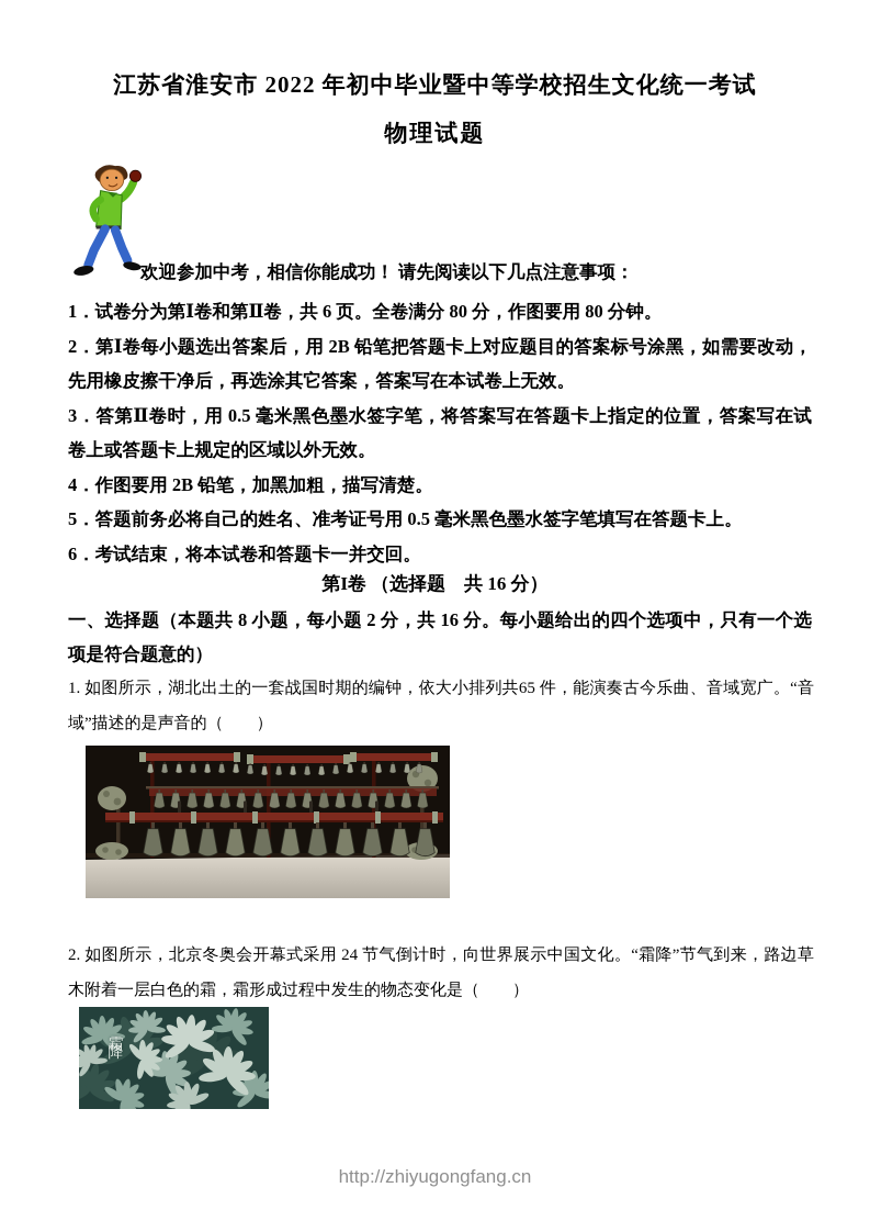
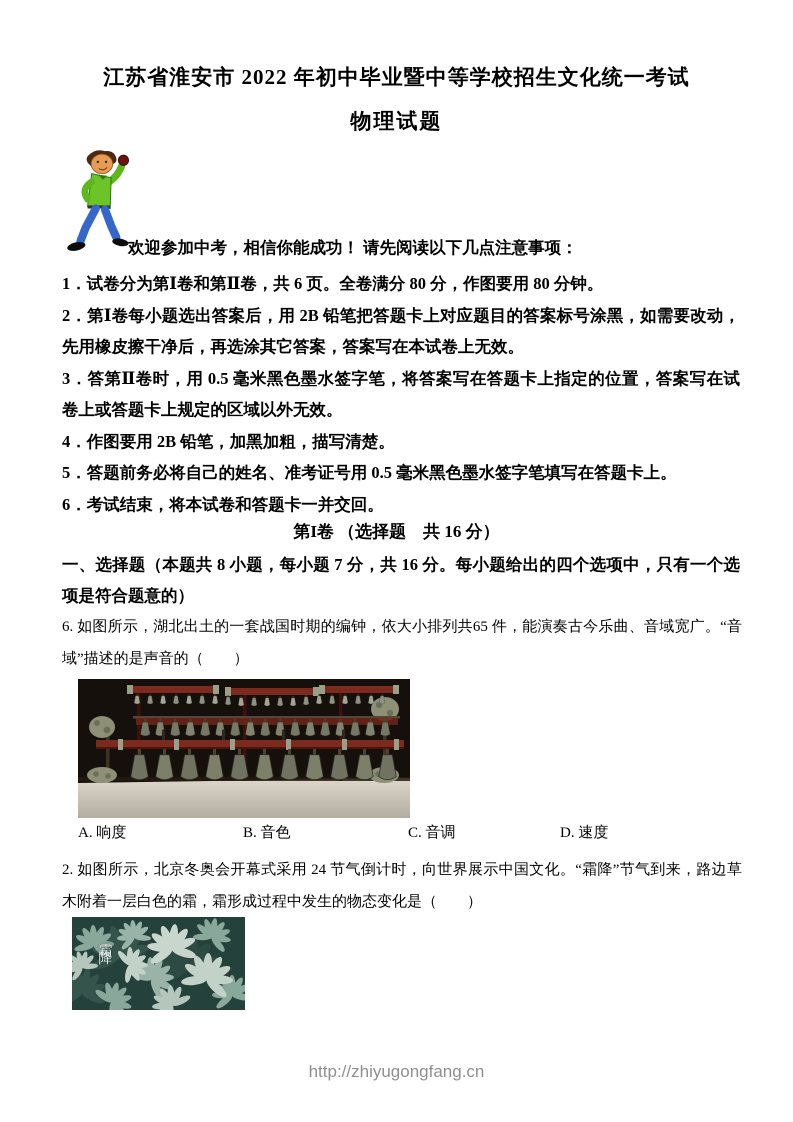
  江苏省淮安市 2022 年初中毕业暨中等学校招生文化统一考试
  物理试题
  欢迎参加中考，相信你能成功！ 请先阅读以下几点注意事项：
  1．试卷分为第Ⅰ卷和第Ⅱ卷，共 6 页。全卷满分 80 分，作图要用 80 分钟。
  2．第Ⅰ卷每小题选出答案后，用 2B 铅笔把答题卡上对应题目的答案标号涂黑，如需要改动，先用橡皮擦干净后，再选涂其它答案，答案写在本试卷上无效。
  3．答第Ⅱ卷时，用 0.5 毫米黑色墨水签字笔，将答案写在答题卡上指定的位置，答案写在试卷上或答题卡上规定的区域以外无效。
  4．作图要用 2B 铅笔，加黑加粗，描写清楚。
  5．答题前务必将自己的姓名、准考证号用 0.5 毫米黑色墨水签字笔填写在答题卡上。
  6．考试结束，将本试卷和答题卡一并交回。
  第I卷 （选择题 共 16 分）
- 一、选择题（本题共 8 小题，每小题 2 分，共 16 分。每小题给出的四个选项中，只有一个选项是符合题意的）
+ 一、选择题（本题共 8 小题，每小题 7 分，共 16 分。每小题给出的四个选项中，只有一个选项是符合题意的）
- 1. 如图所示，湖北出土的一套战国时期的编钟，依大小排列共65 件，能演奏古今乐曲、音域宽广。“音域”描述的是声音的（ ）
+ 6. 如图所示，湖北出土的一套战国时期的编钟，依大小排列共65 件，能演奏古今乐曲、音域宽广。“音域”描述的是声音的（ ）
+ A. 响度
+ B. 音色
+ C. 音调
+ D. 速度
  2. 如图所示，北京冬奥会开幕式采用 24 节气倒计时，向世界展示中国文化。“霜降”节气到来，路边草木附着一层白色的霜，霜形成过程中发生的物态变化是（ ）
  http://zhiyugongfang.cn
